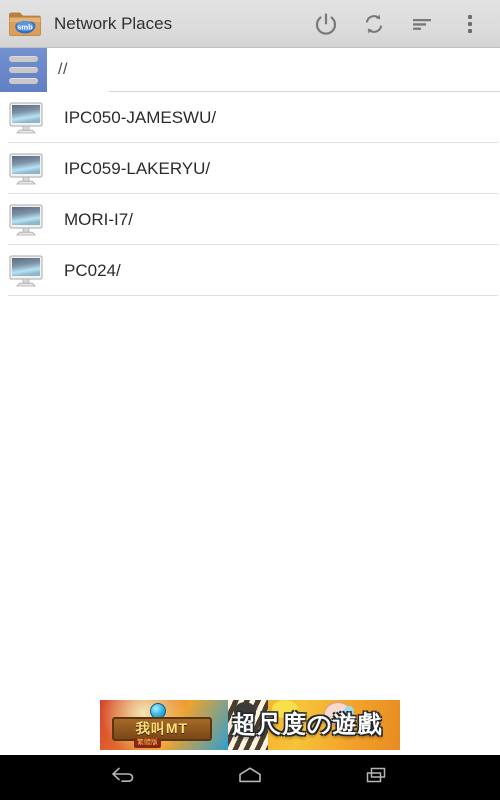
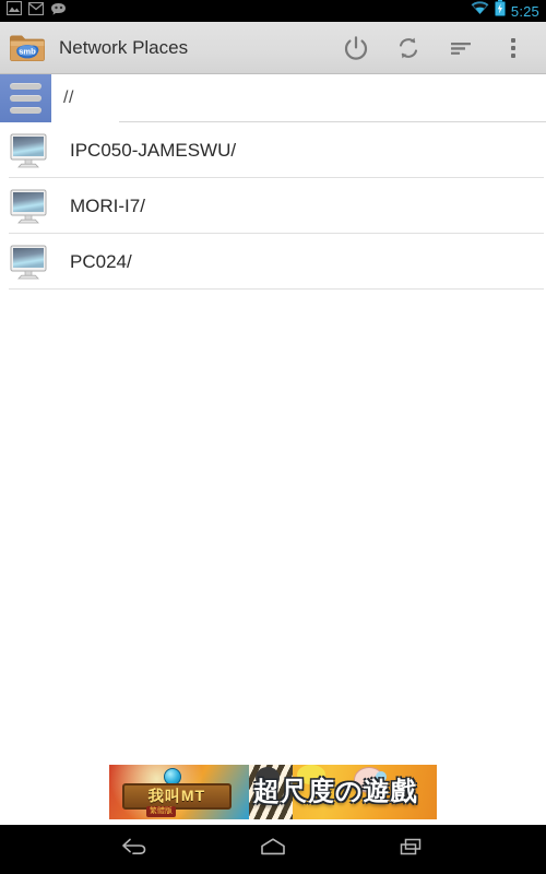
+ 5:25
  smb
  Network Places
  //
  IPC050-JAMESWU/
- IPC059-LAKERYU/
  MORI-I7/
  PC024/
  我叫MT
  超尺度の遊戲
